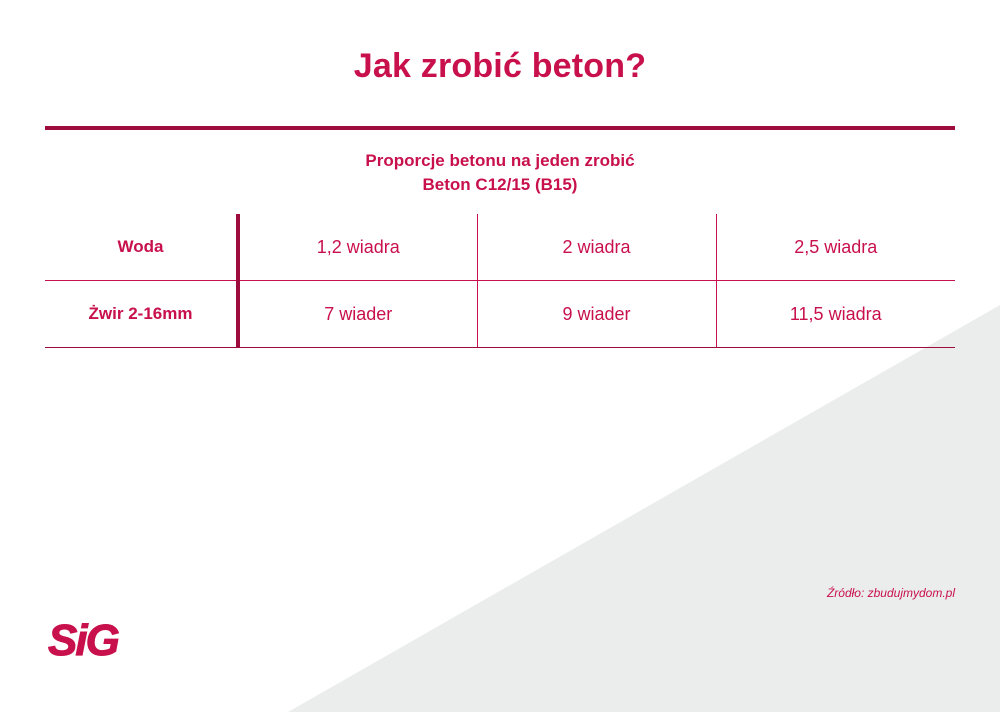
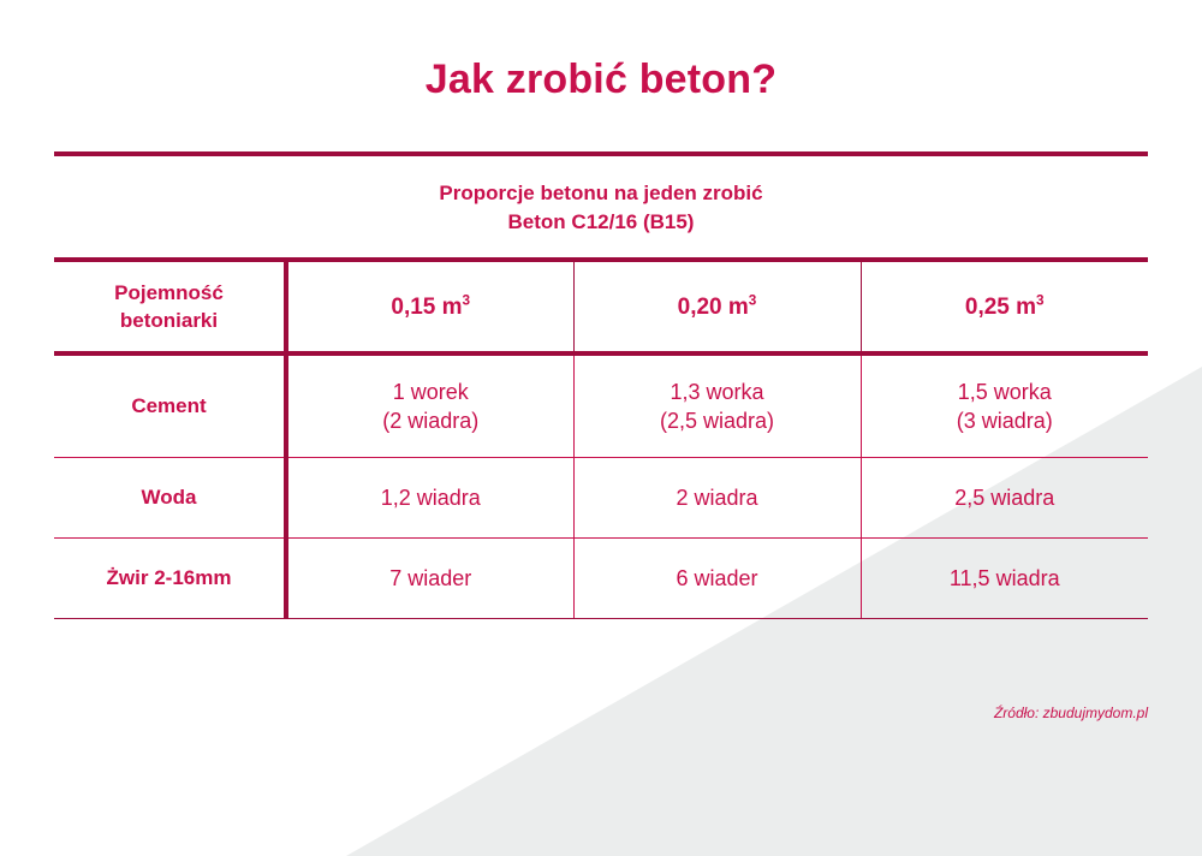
  Jak zrobić beton?
  Proporcje betonu na jeden zrobić
- Beton C12/15 (B15)
+ Beton C12/16 (B15)
+ Pojemność betoniarki	0,15 m3	0,20 m3	0,25 m3
+ Cement	1 worek (2 wiadra)	1,3 worka (2,5 wiadra)	1,5 worka (3 wiadra)
  Woda	1,2 wiadra	2 wiadra	2,5 wiadra
- Żwir 2-16mm	7 wiader	9 wiader	11,5 wiadra
+ Żwir 2-16mm	7 wiader	6 wiader	11,5 wiadra
  Źródło: zbudujmydom.pl
- SiG
